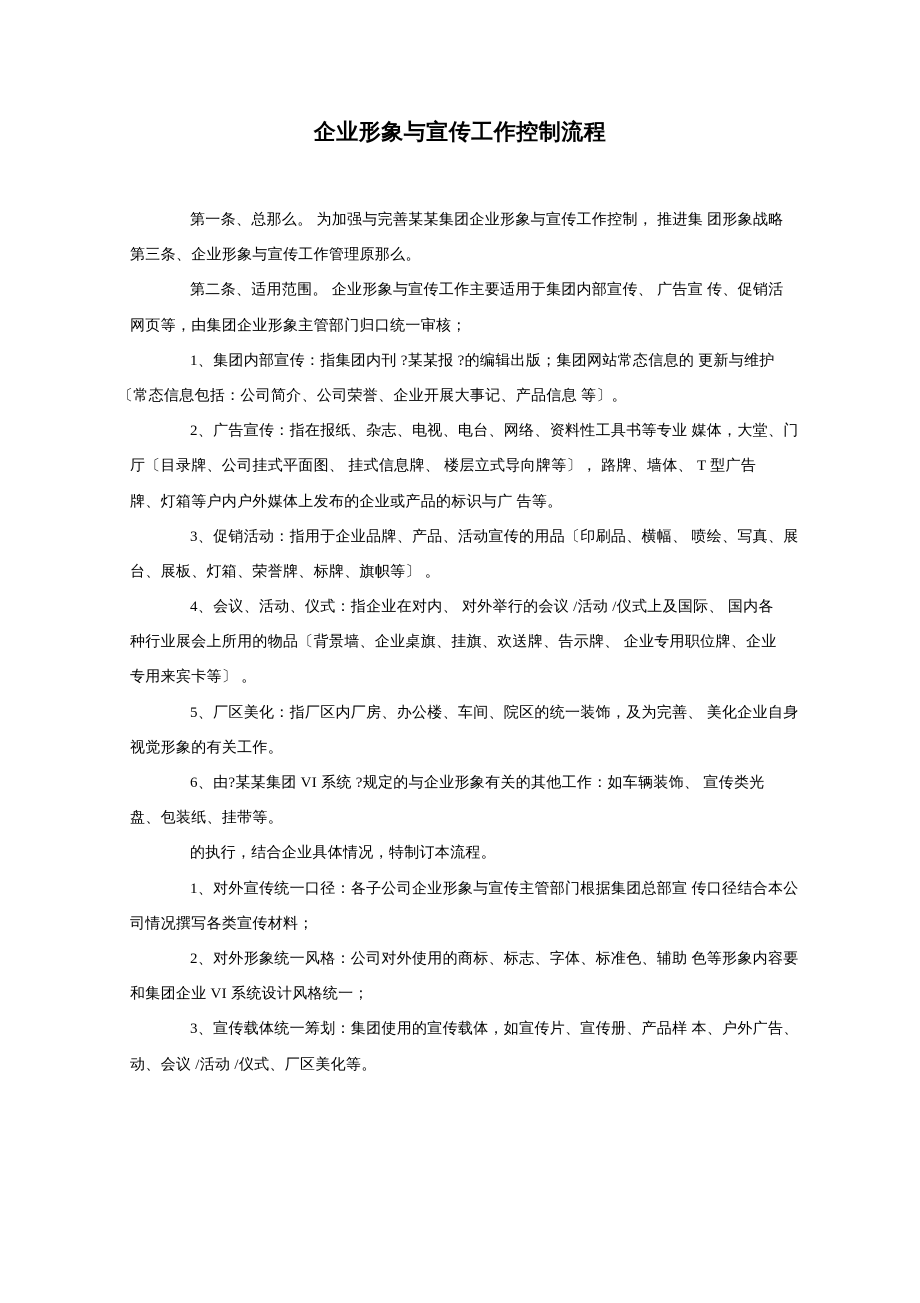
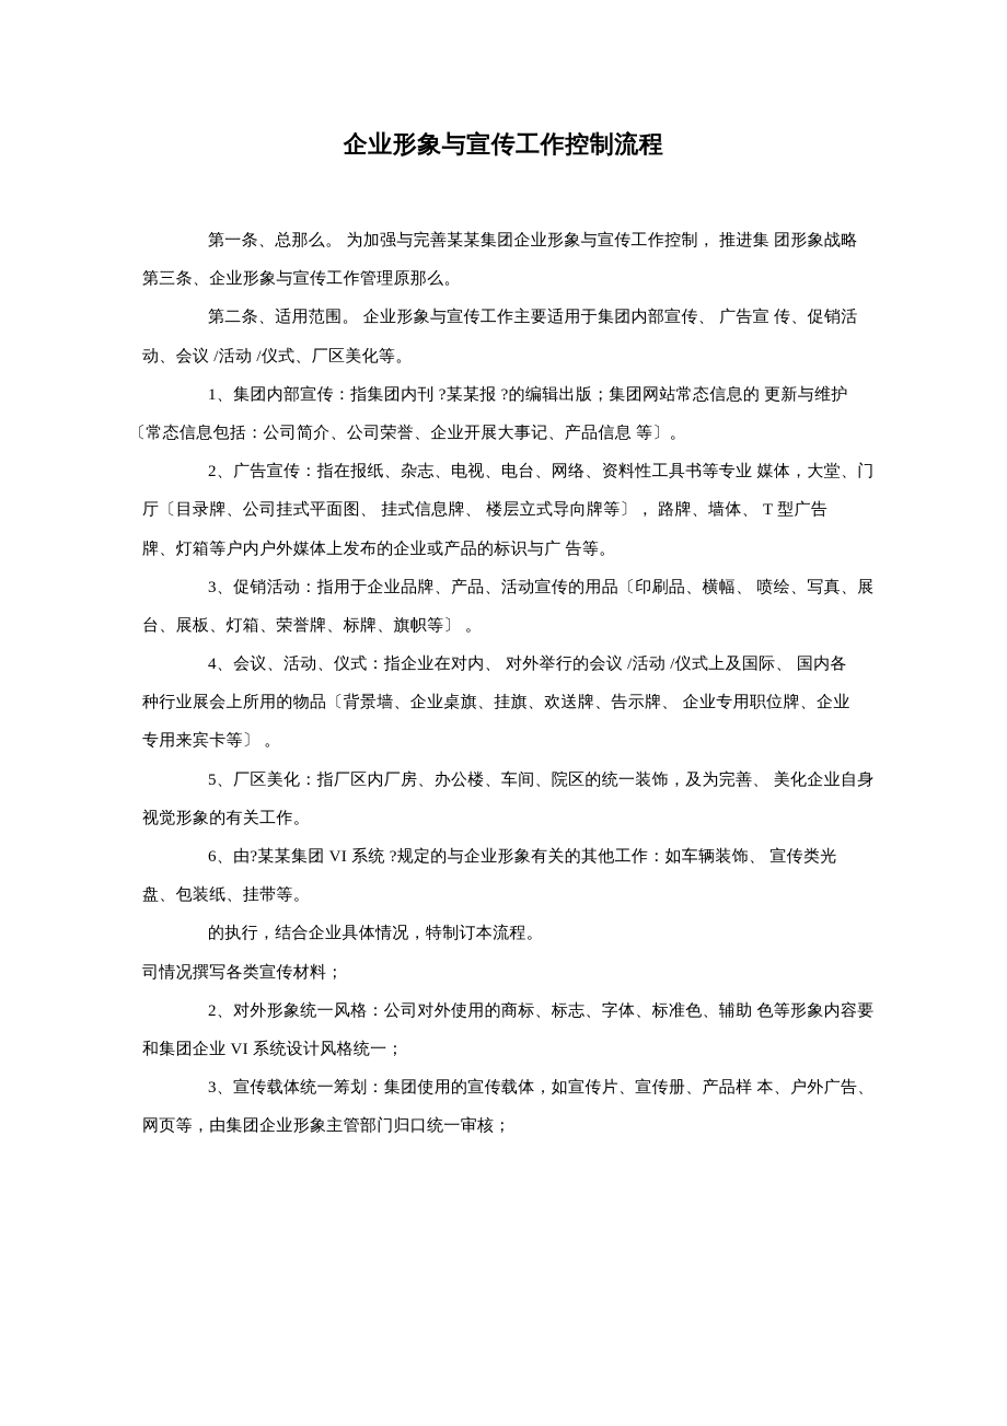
  企业形象与宣传工作控制流程
  第一条、总那么。 为加强与完善某某集团企业形象与宣传工作控制， 推进集 团形象战略
  第三条、企业形象与宣传工作管理原那么。
  第二条、适用范围。 企业形象与宣传工作主要适用于集团内部宣传、 广告宣 传、促销活
- 网页等，由集团企业形象主管部门归口统一审核；
+ 动、会议 /活动 /仪式、厂区美化等。
  1、集团内部宣传：指集团内刊 ?某某报 ?的编辑出版；集团网站常态信息的 更新与维护
  〔常态信息包括：公司简介、公司荣誉、企业开展大事记、产品信息 等〕。
  2、广告宣传：指在报纸、杂志、电视、电台、网络、资料性工具书等专业 媒体，大堂、门
  厅〔目录牌、公司挂式平面图、 挂式信息牌、 楼层立式导向牌等〕， 路牌、墙体、 T 型广告
  牌、灯箱等户内户外媒体上发布的企业或产品的标识与广 告等。
  3、促销活动：指用于企业品牌、产品、活动宣传的用品〔印刷品、横幅、 喷绘、写真、展
  台、展板、灯箱、荣誉牌、标牌、旗帜等〕 。
  4、会议、活动、仪式：指企业在对内、 对外举行的会议 /活动 /仪式上及国际、 国内各
  种行业展会上所用的物品〔背景墙、企业桌旗、挂旗、欢送牌、告示牌、 企业专用职位牌、企业
  专用来宾卡等〕 。
  5、厂区美化：指厂区内厂房、办公楼、车间、院区的统一装饰，及为完善、 美化企业自身
  视觉形象的有关工作。
  6、由?某某集团 VI 系统 ?规定的与企业形象有关的其他工作：如车辆装饰、 宣传类光
  盘、包装纸、挂带等。
  的执行，结合企业具体情况，特制订本流程。
- 1、对外宣传统一口径：各子公司企业形象与宣传主管部门根据集团总部宣 传口径结合本公
  司情况撰写各类宣传材料；
  2、对外形象统一风格：公司对外使用的商标、标志、字体、标准色、辅助 色等形象内容要
  和集团企业 VI 系统设计风格统一；
  3、宣传载体统一筹划：集团使用的宣传载体，如宣传片、宣传册、产品样 本、户外广告、
- 动、会议 /活动 /仪式、厂区美化等。
+ 网页等，由集团企业形象主管部门归口统一审核；
